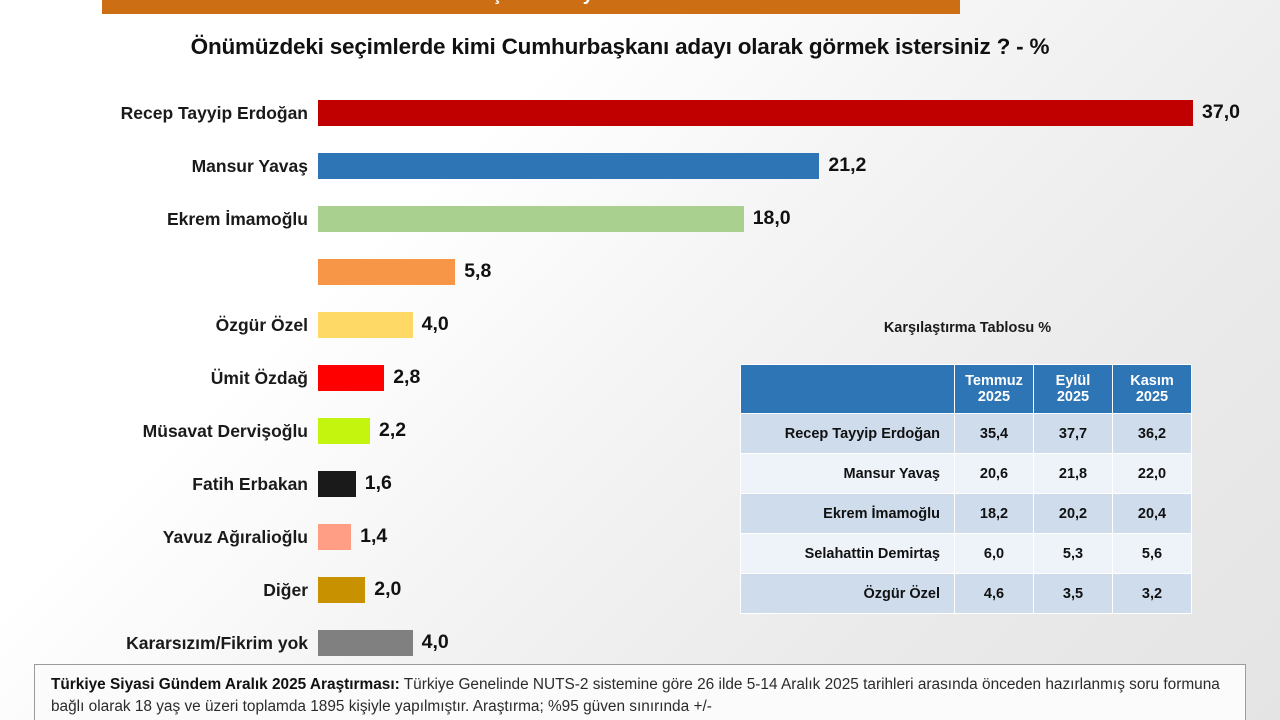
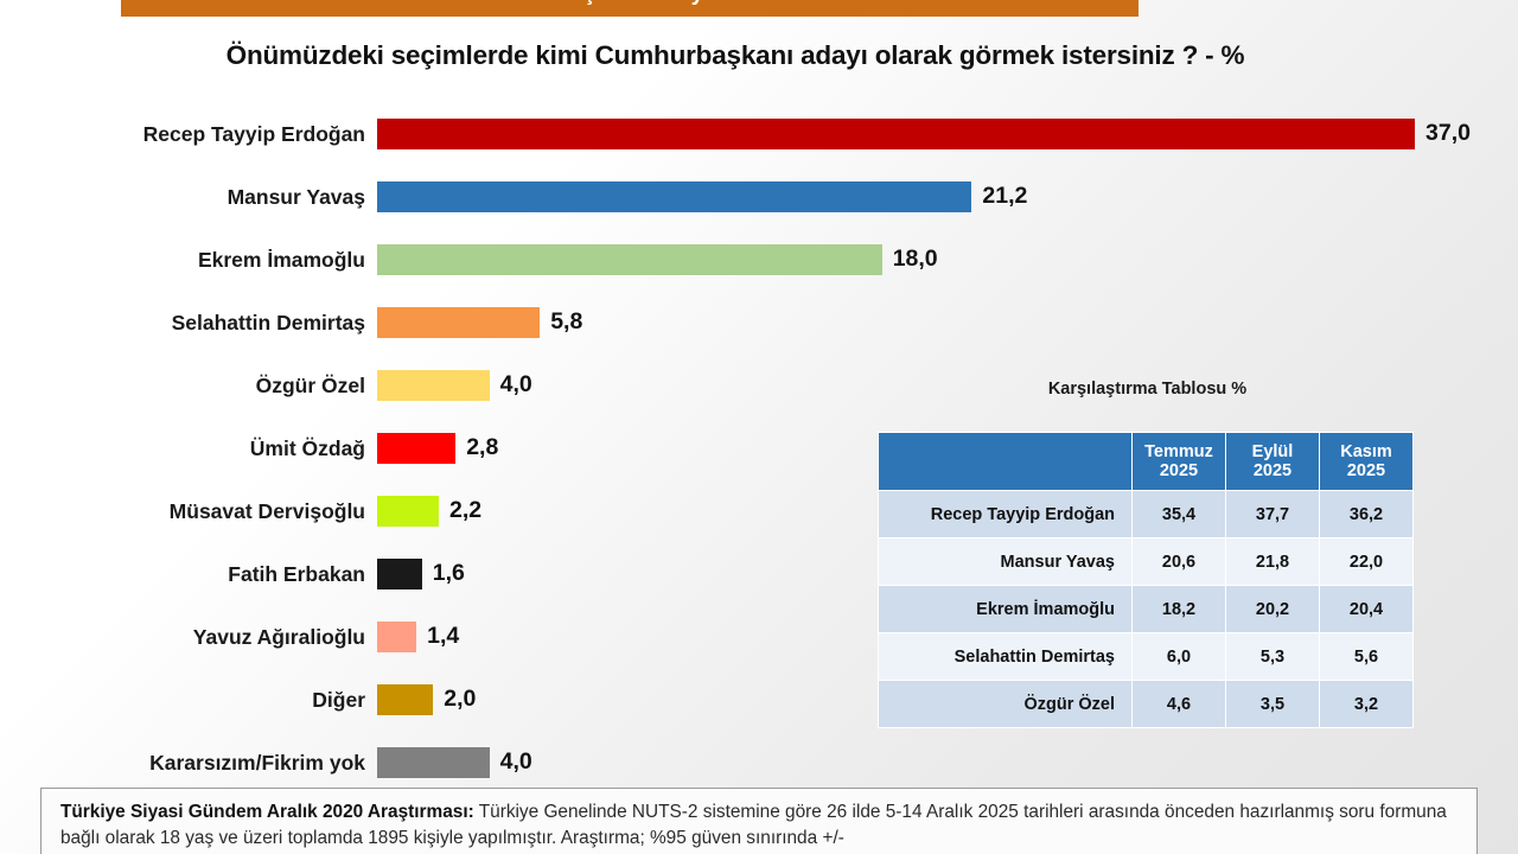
  Önümüzdeki seçimlerde kimi Cumhurbaşkanı adayı olarak görmek istersiniz ? - %
  Recep Tayyip Erdoğan
  37,0
  Mansur Yavaş
  21,2
  Ekrem İmamoğlu
  18,0
+ Selahattin Demirtaş
  5,8
  Özgür Özel
  4,0
  Ümit Özdağ
  2,8
  Müsavat Dervişoğlu
  2,2
  Fatih Erbakan
  1,6
  Yavuz Ağıralioğlu
  1,4
  Diğer
  2,0
  Kararsızım/Fikrim yok
  4,0
  Karşılaştırma Tablosu %
  	Temmuz 2025	Eylül 2025	Kasım 2025
  Recep Tayyip Erdoğan	35,4	37,7	36,2
  Mansur Yavaş	20,6	21,8	22,0
  Ekrem İmamoğlu	18,2	20,2	20,4
  Selahattin Demirtaş	6,0	5,3	5,6
  Özgür Özel	4,6	3,5	3,2
- Türkiye Siyasi Gündem Aralık 2025 Araştırması: Türkiye Genelinde NUTS-2 sistemine göre 26 ilde 5-14 Aralık 2025 tarihleri arasında önceden hazırlanmış soru formuna bağlı olarak 18 yaş ve üzeri toplamda 1895 kişiyle yapılmıştır. Araştırma; %95 güven sınırında +/-
+ Türkiye Siyasi Gündem Aralık 2020 Araştırması: Türkiye Genelinde NUTS-2 sistemine göre 26 ilde 5-14 Aralık 2025 tarihleri arasında önceden hazırlanmış soru formuna bağlı olarak 18 yaş ve üzeri toplamda 1895 kişiyle yapılmıştır. Araştırma; %95 güven sınırında +/-
